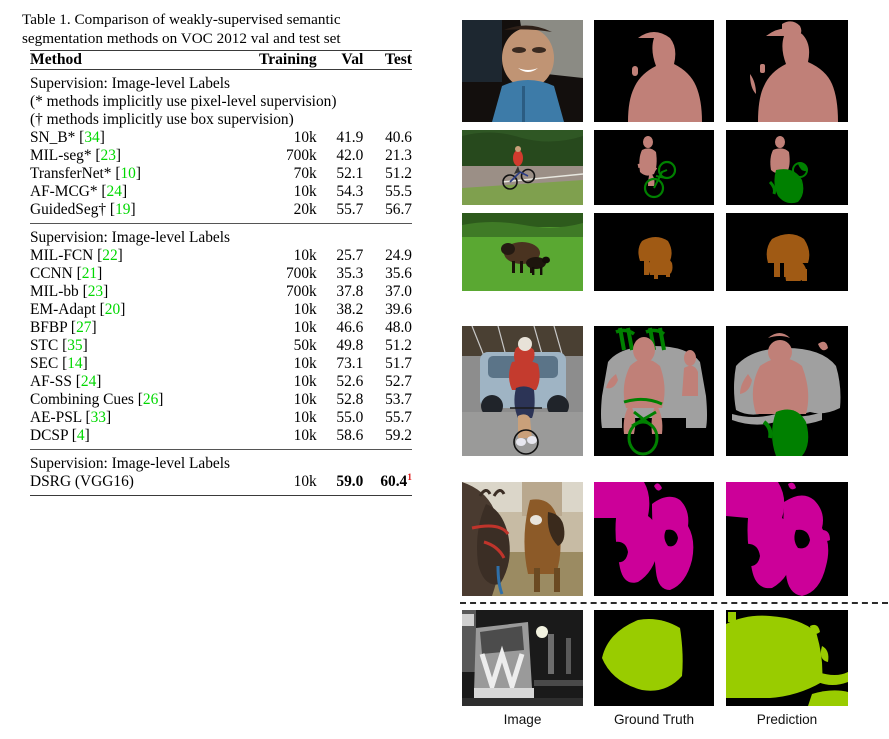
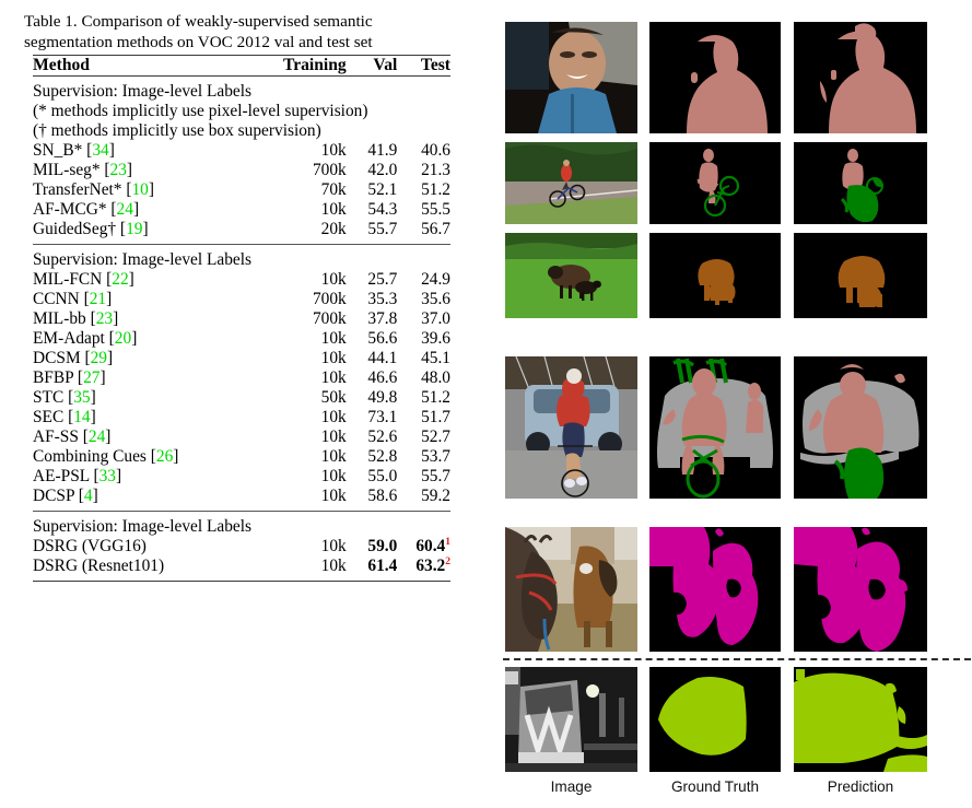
  Table 1. Comparison of weakly-supervised semantic segmentation methods on VOC 2012 val and test set
  Method	Training	Val	Test
  Supervision: Image-level Labels
  (* methods implicitly use pixel-level supervision)
  († methods implicitly use box supervision)
  SN_B* [34]	10k	41.9	40.6
  MIL-seg* [23]	700k	42.0	21.3
  TransferNet* [10]	70k	52.1	51.2
  AF-MCG* [24]	10k	54.3	55.5
  GuidedSeg† [19]	20k	55.7	56.7
  Supervision: Image-level Labels
  MIL-FCN [22]	10k	25.7	24.9
  CCNN [21]	700k	35.3	35.6
  MIL-bb [23]	700k	37.8	37.0
- EM-Adapt [20]	10k	38.2	39.6
+ EM-Adapt [20]	10k	56.6	39.6
+ DCSM [29]	10k	44.1	45.1
  BFBP [27]	10k	46.6	48.0
  STC [35]	50k	49.8	51.2
  SEC [14]	10k	73.1	51.7
  AF-SS [24]	10k	52.6	52.7
  Combining Cues [26]	10k	52.8	53.7
  AE-PSL [33]	10k	55.0	55.7
  DCSP [4]	10k	58.6	59.2
  Supervision: Image-level Labels
  DSRG (VGG16)	10k	59.0	60.41
+ DSRG (Resnet101)	10k	61.4	63.22
  Image
  Ground Truth
  Prediction
